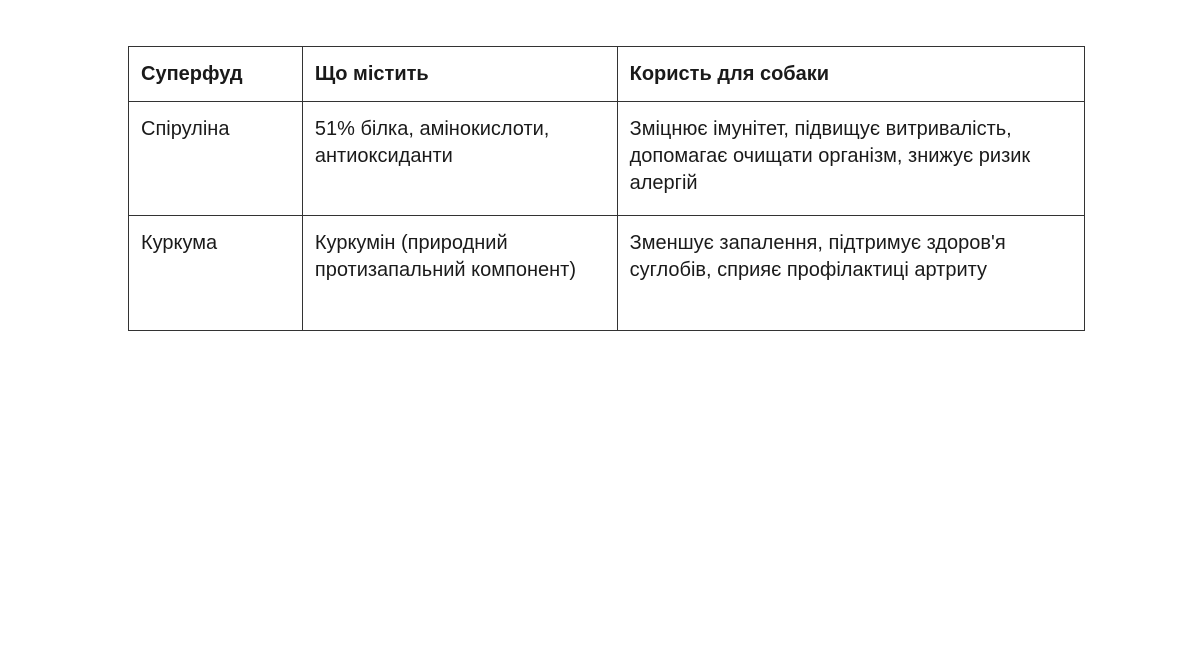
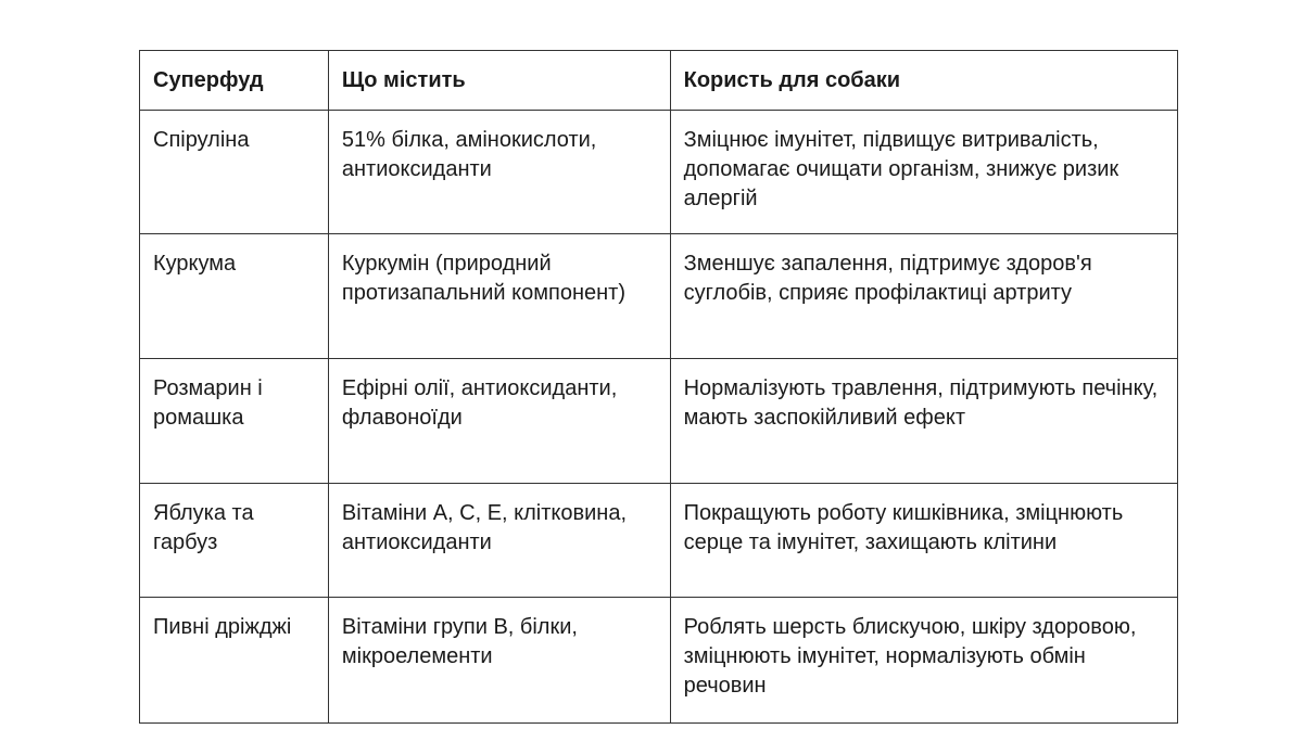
  Суперфуд	Що містить	Користь для собаки
  Спіруліна	51% білка, амінокислоти, антиоксиданти	Зміцнює імунітет, підвищує витривалість, допомагає очищати організм, знижує ризик алергій
  Куркума	Куркумін (природний протизапальний компонент)	Зменшує запалення, підтримує здоров'я суглобів, сприяє профілактиці артриту
+ Розмарин і ромашка	Ефірні олії, антиоксиданти, флавоноїди	Нормалізують травлення, підтримують печінку, мають заспокійливий ефект
+ Яблука та гарбуз	Вітаміни A, C, E, клітковина, антиоксиданти	Покращують роботу кишківника, зміцнюють серце та імунітет, захищають клітини
+ Пивні дріжджі	Вітаміни групи B, білки, мікроелементи	Роблять шерсть блискучою, шкіру здоровою, зміцнюють імунітет, нормалізують обмін речовин
